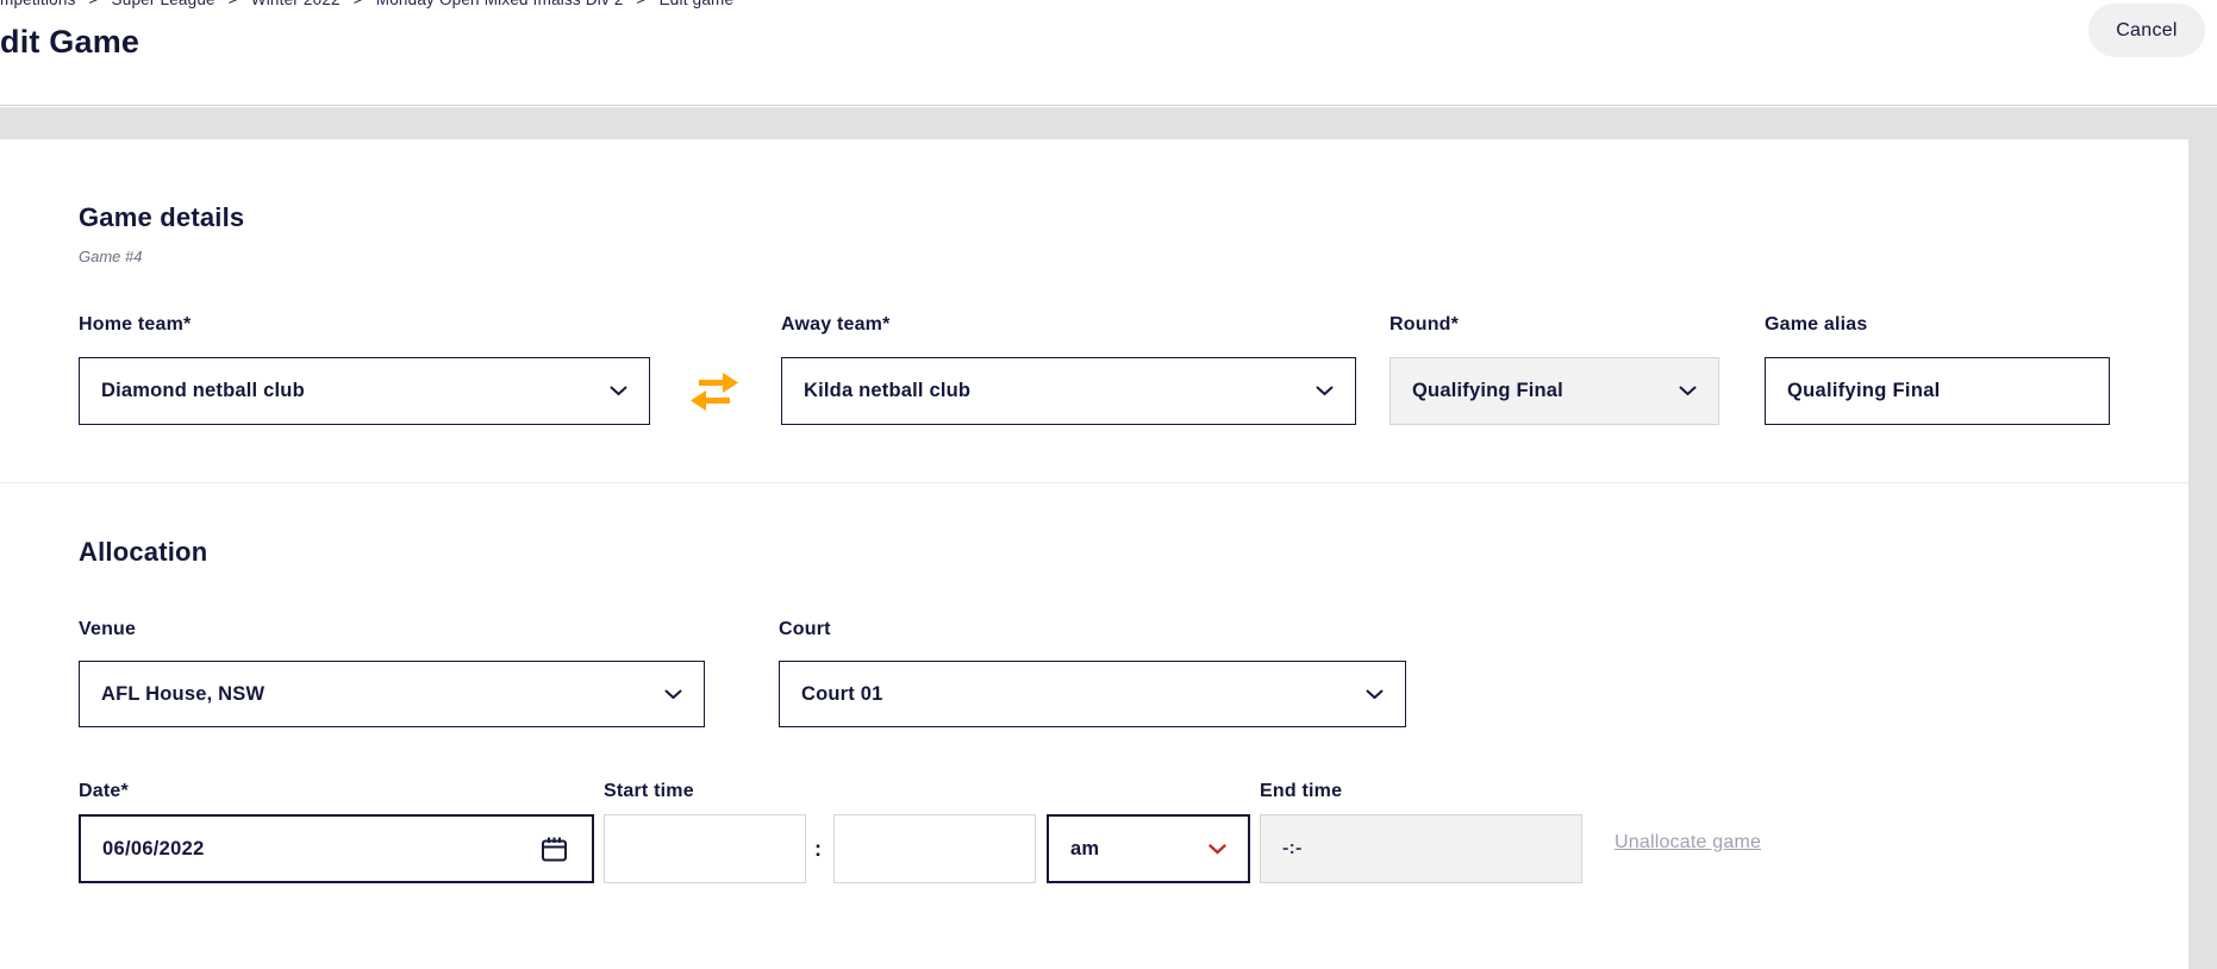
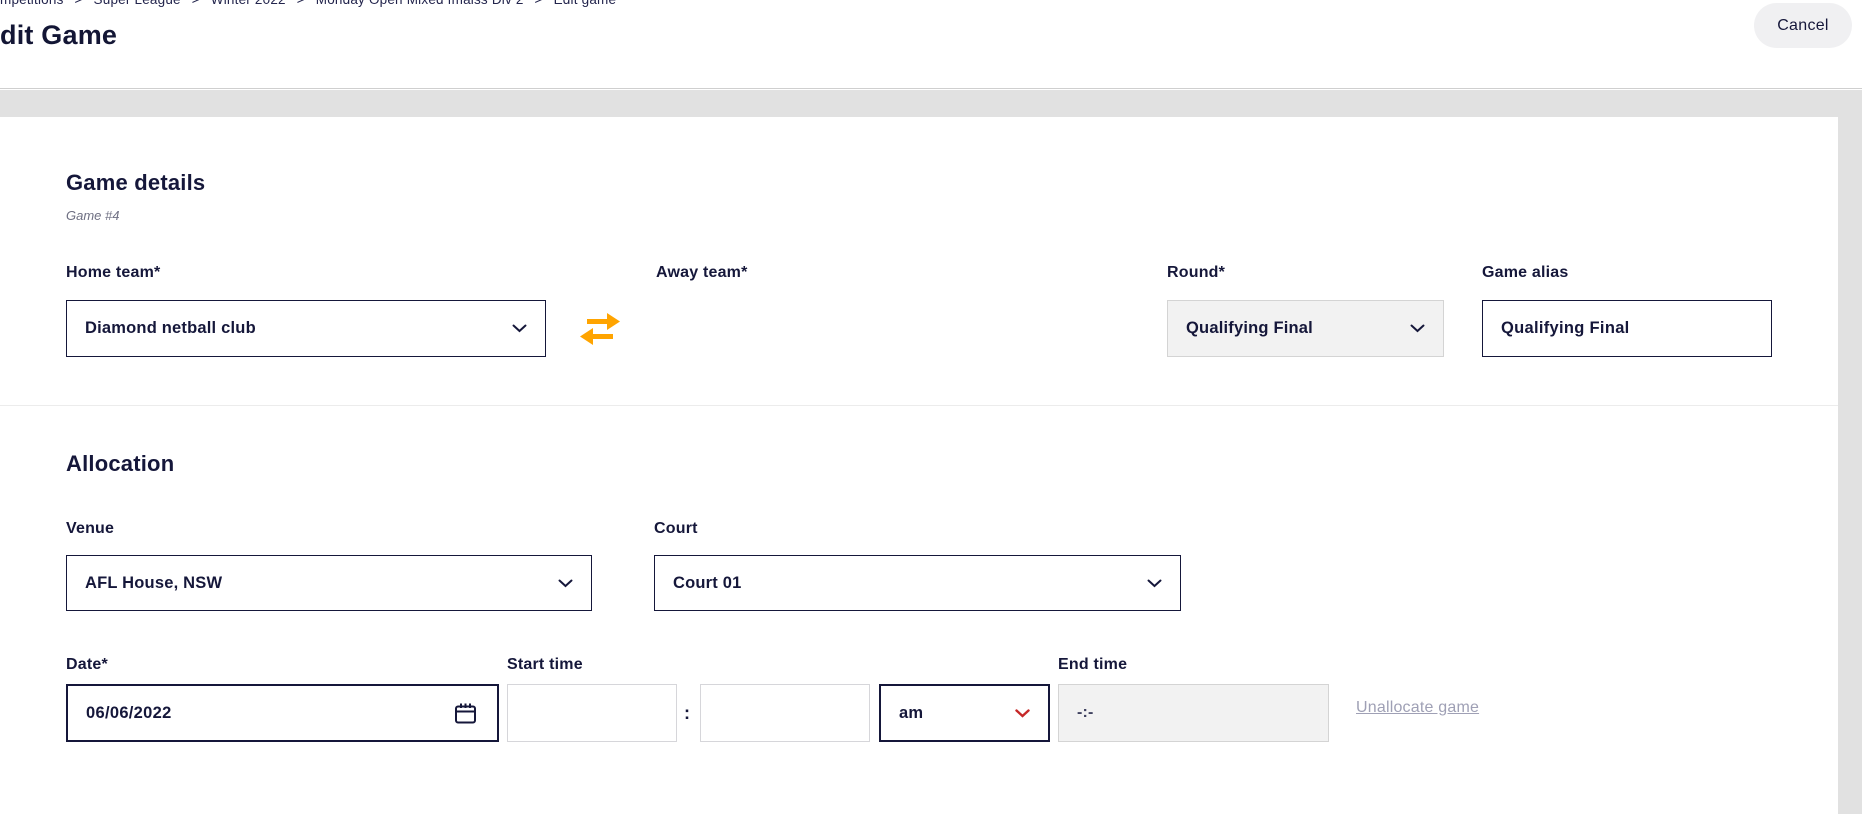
  dit Game
  Cancel
  Game details
  Game #4
  Home team*
  Diamond netball club
  Away team*
- Kilda netball club
  Round*
  Qualifying Final
  Game alias
  Qualifying Final
  Allocation
  Venue
  AFL House, NSW
  Court
  Court 01
  Date*
  06/06/2022
  Start time
  :
  am
  End time
  -:-
  Unallocate game
